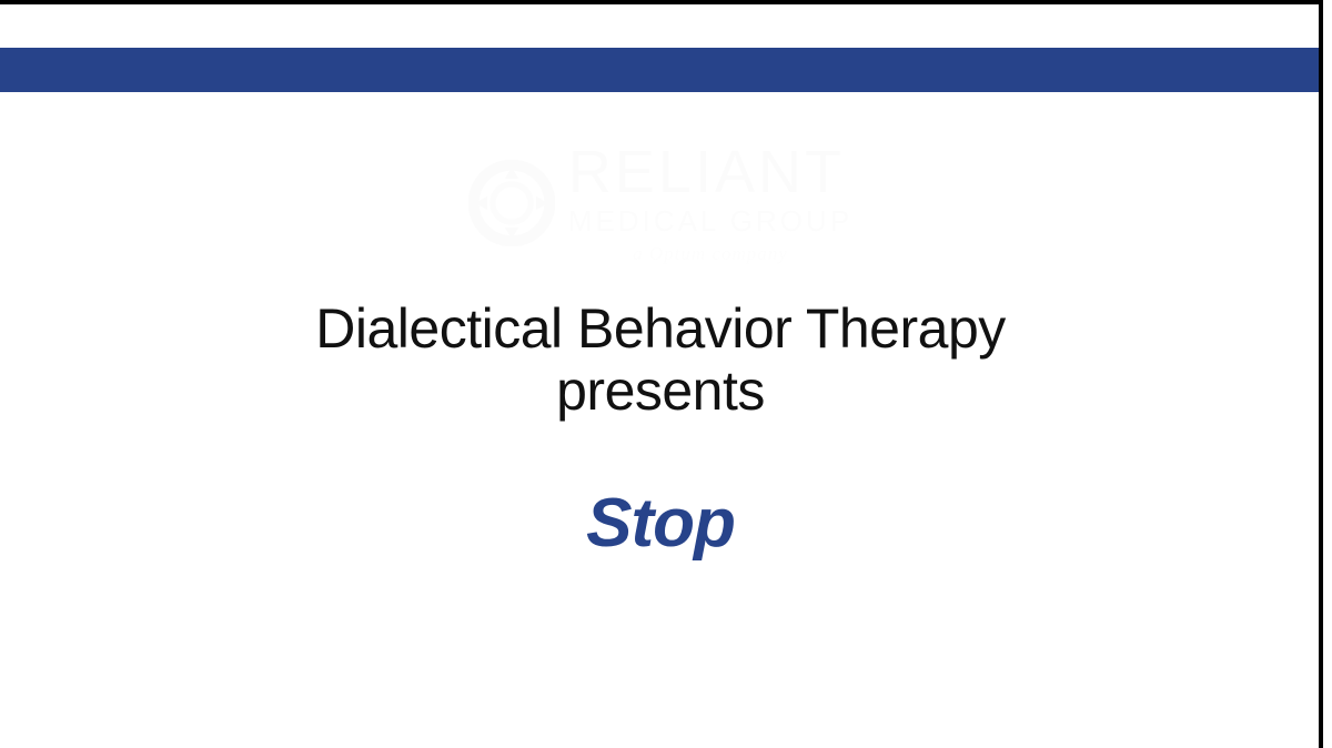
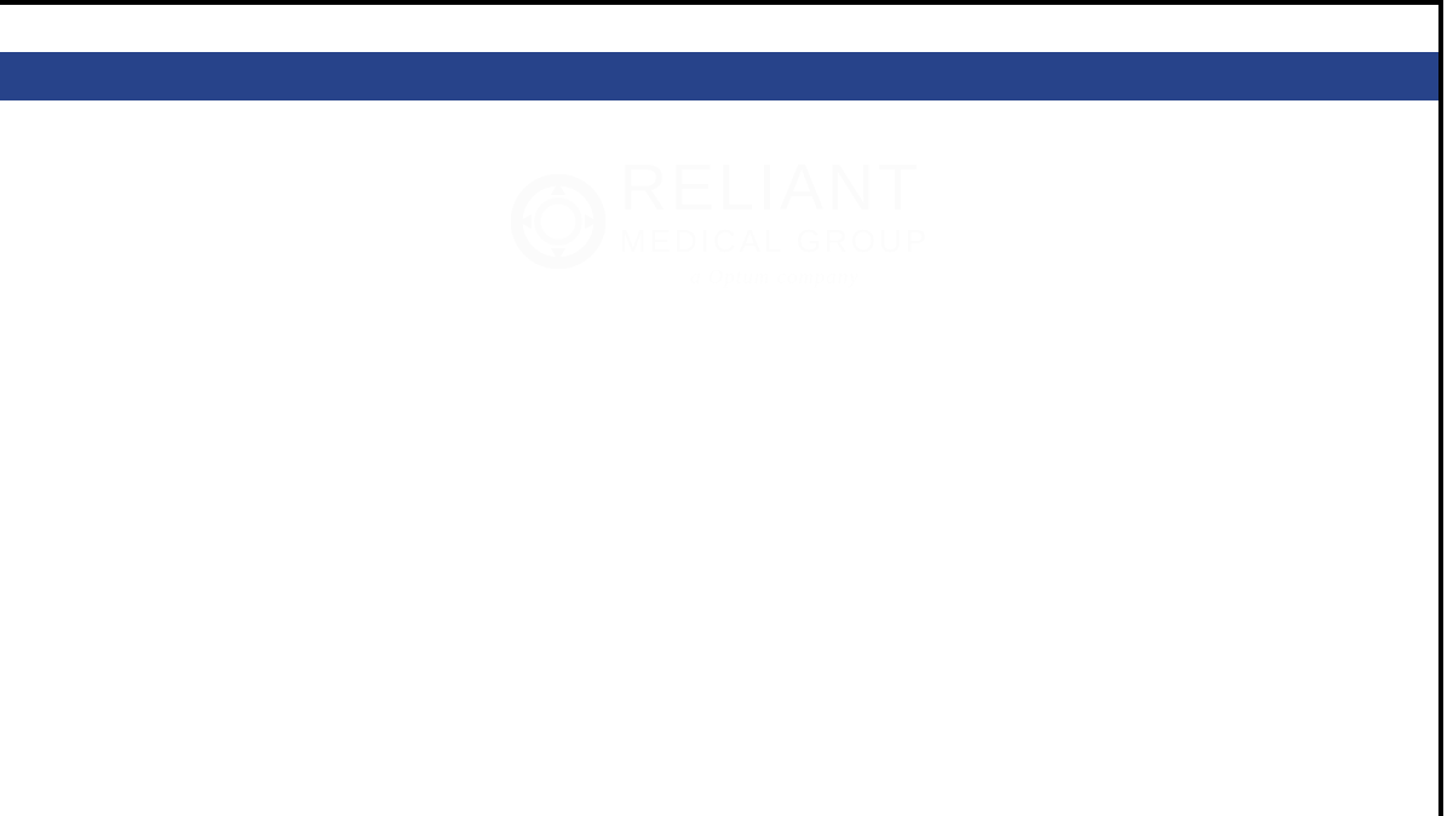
- Dialectical Behavior Therapy
- presents
- Stop
